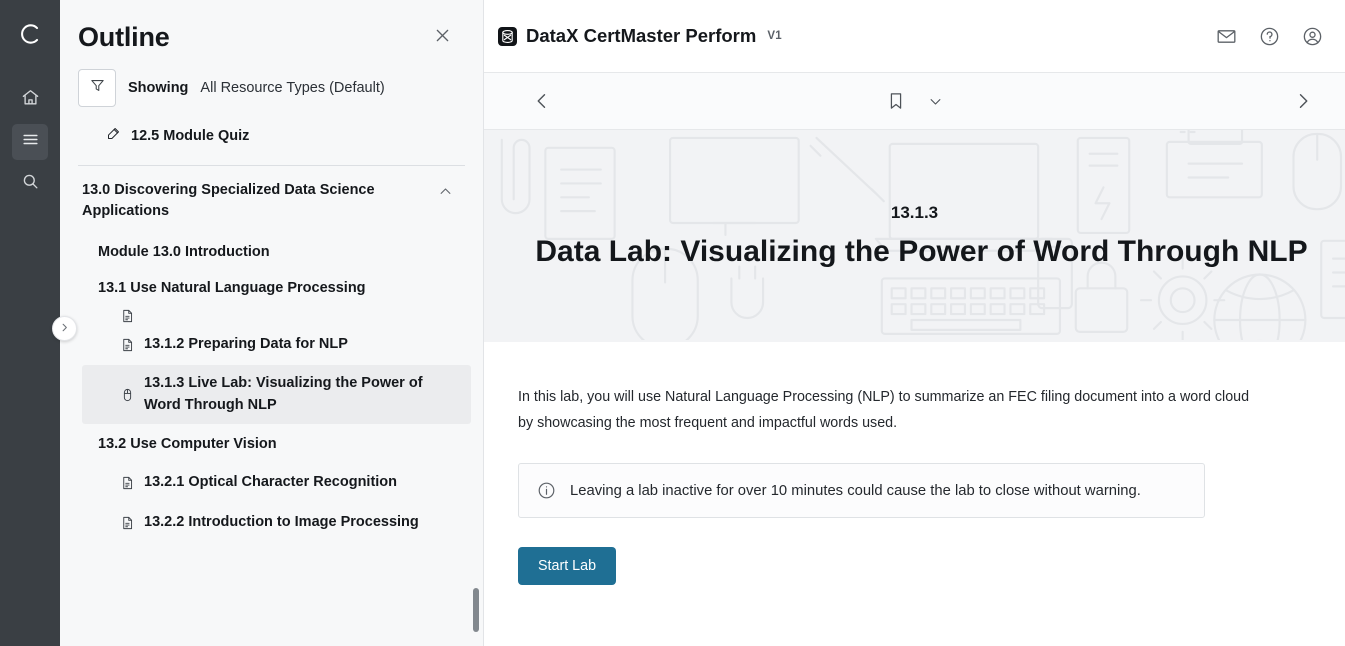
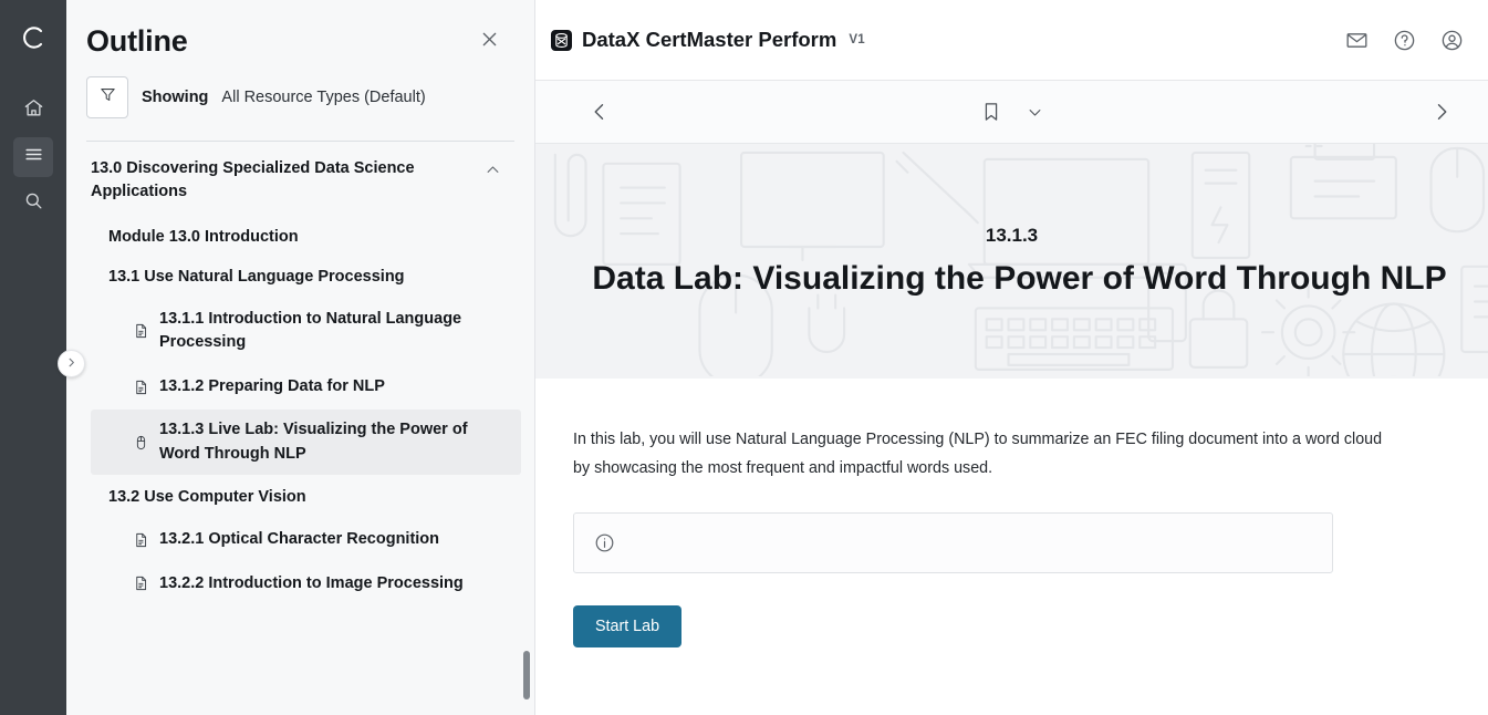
  Outline
  Showing
  All Resource Types (Default)
- 12.5 Module Quiz
  13.0 Discovering Specialized Data Science Applications
  Module 13.0 Introduction
  13.1 Use Natural Language Processing
+ 13.1.1 Introduction to Natural Language Processing
  13.1.2 Preparing Data for NLP
  13.1.3 Live Lab: Visualizing the Power of Word Through NLP
  13.2 Use Computer Vision
  13.2.1 Optical Character Recognition
  13.2.2 Introduction to Image Processing
  DataX CertMaster Perform
  V1
  13.1.3
  Data Lab: Visualizing the Power of Word Through NLP
  In this lab, you will use Natural Language Processing (NLP) to summarize an FEC filing document into a word cloud by showcasing the most frequent and impactful words used.
- Leaving a lab inactive for over 10 minutes could cause the lab to close without warning.
  Start Lab
